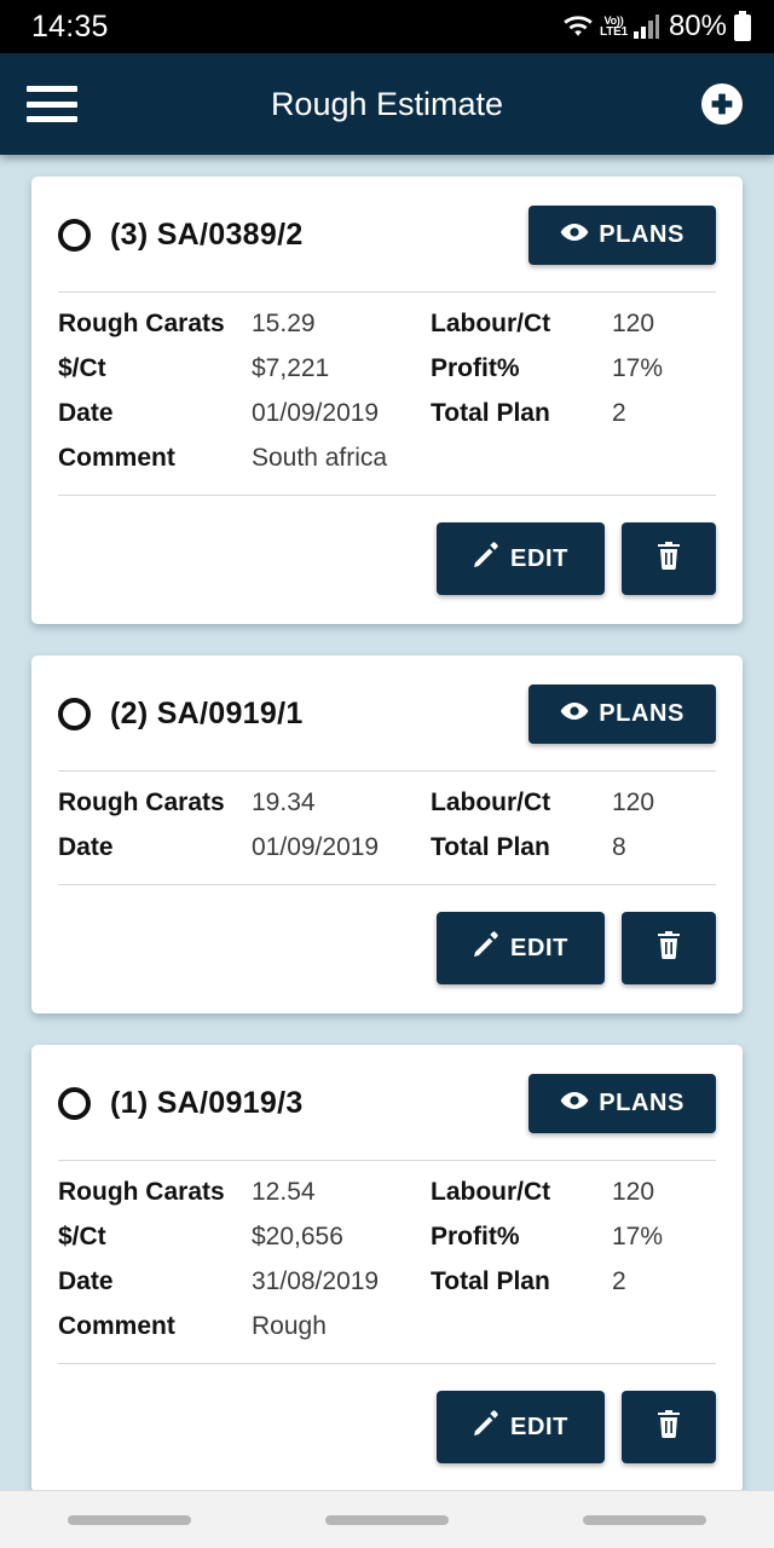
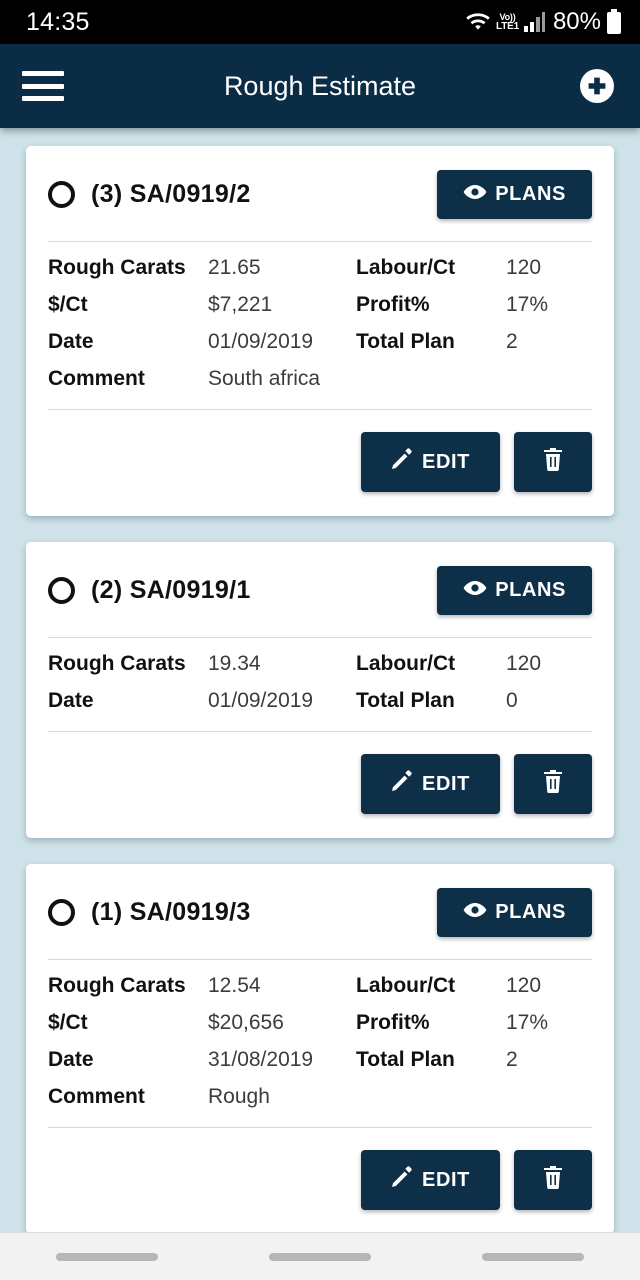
  14:35
  Vo))
  LTE1
  80%
  Rough Estimate
- (3) SA/0389/2
+ (3) SA/0919/2
  PLANS
  Rough Carats
- 15.29
+ 21.65
  Labour/Ct
  120
  $/Ct
  $7,221
  Profit%
  17%
  Date
  01/09/2019
  Total Plan
  2
  Comment
  South africa
  EDIT
  (2) SA/0919/1
  PLANS
  Rough Carats
  19.34
  Labour/Ct
  120
  Date
  01/09/2019
  Total Plan
- 8
+ 0
  EDIT
  (1) SA/0919/3
  PLANS
  Rough Carats
  12.54
  Labour/Ct
  120
  $/Ct
  $20,656
  Profit%
  17%
  Date
  31/08/2019
  Total Plan
  2
  Comment
  Rough
  EDIT
